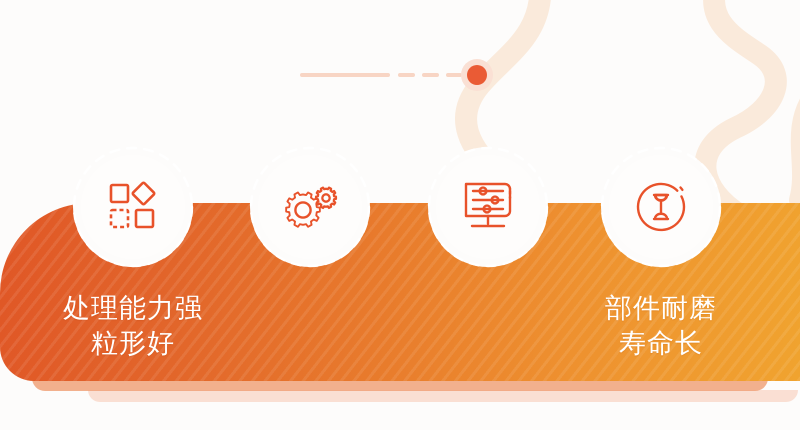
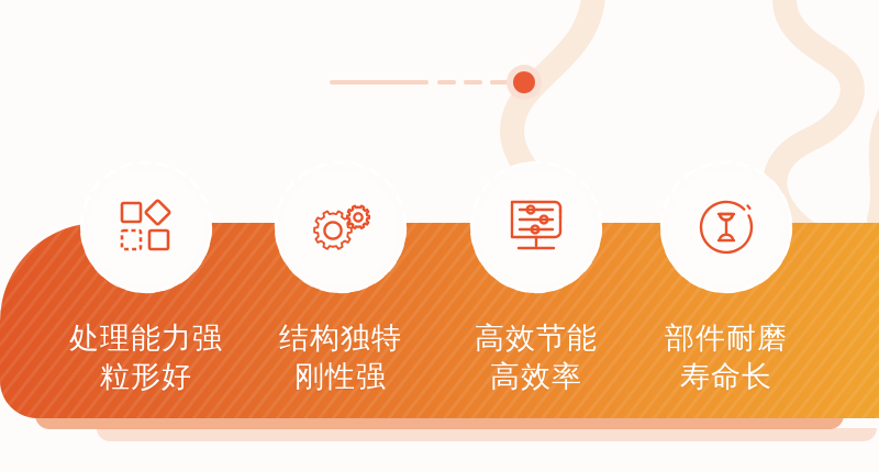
  处理能力强
  粒形好
+ 结构独特
+ 刚性强
+ 高效节能
+ 高效率
  部件耐磨
  寿命长
